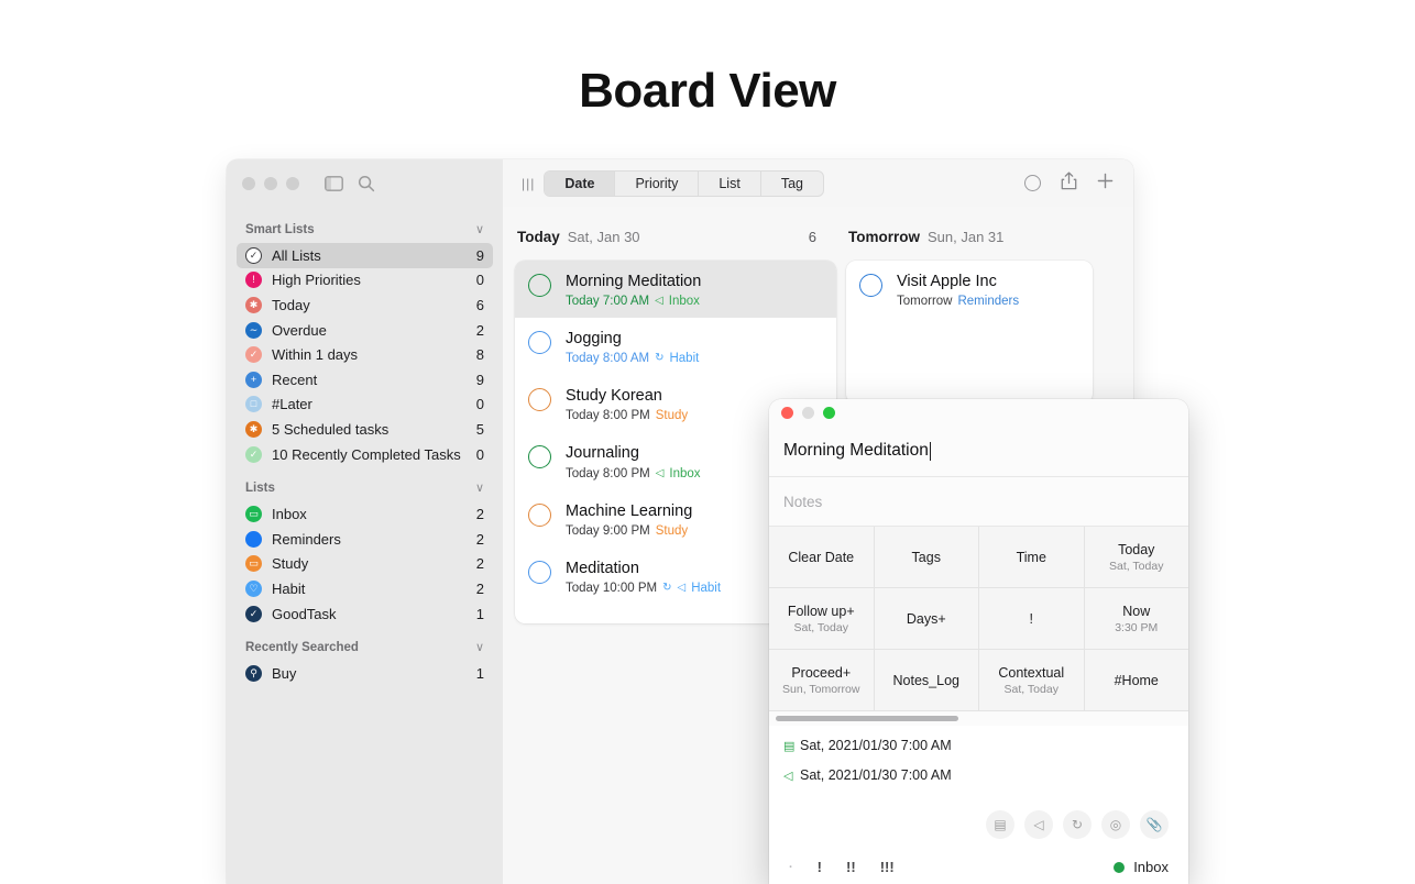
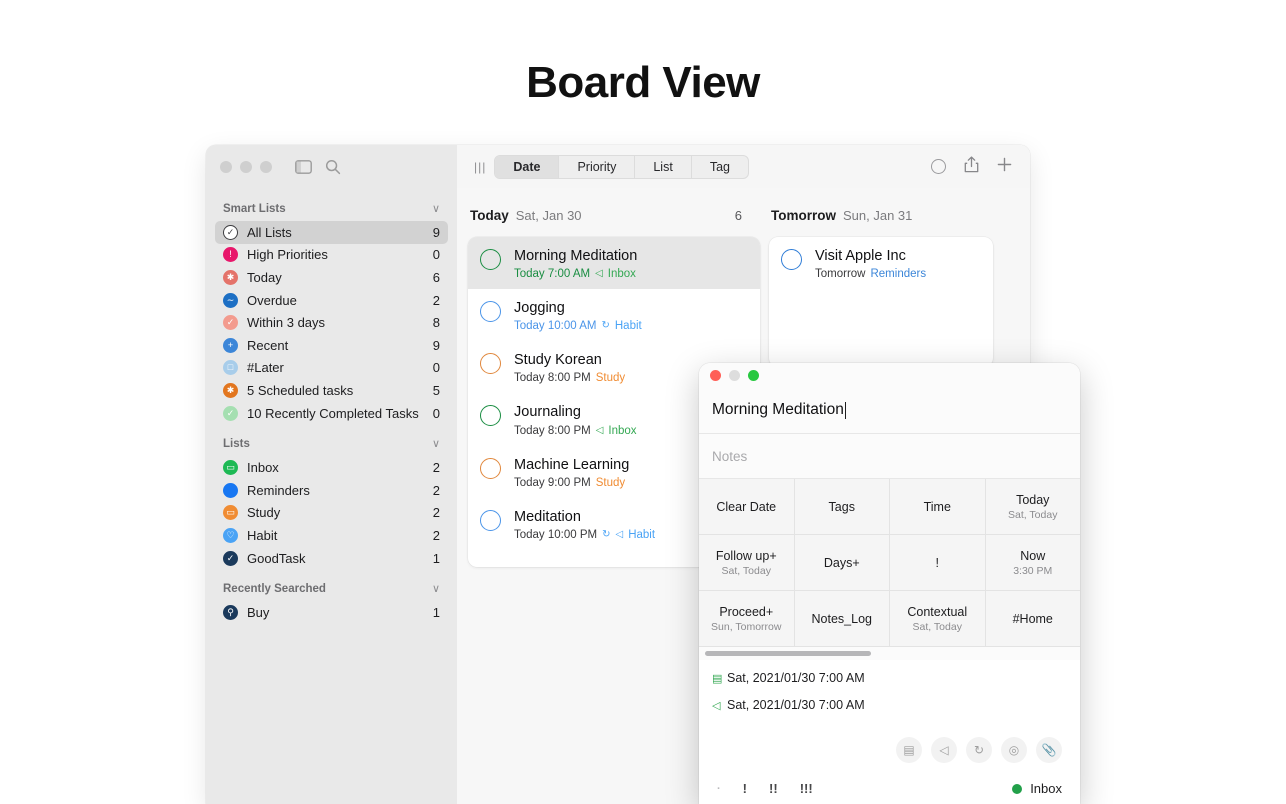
  Board View
  Smart Lists
  ∨
  ✓
  All Lists
  9
  !
  High Priorities
  0
  ✱
  Today
  6
  ∼
  Overdue
  2
  ✓
- Within 1 days
+ Within 3 days
  8
  +
  Recent
  9
  □
  #Later
  0
  ✱
  5 Scheduled tasks
  5
  ✓
  10 Recently Completed Tasks
  0
  Lists
  ∨
  ▭
  Inbox
  2
  Reminders
  2
  ▭
  Study
  2
  ♡
  Habit
  2
  ✓
  GoodTask
  1
  Recently Searched
  ∨
  ⚲
  Buy
  1
  |||
  Date
  Priority
  List
  Tag
  Today
  Sat, Jan 30
  6
  Morning Meditation
  Today 7:00 AM
  ◁
  Inbox
  Jogging
- Today 8:00 AM
+ Today 10:00 AM
  ↻
  Habit
  Study Korean
  Today 8:00 PM
  Study
  Journaling
  Today 8:00 PM
  ◁
  Inbox
  Machine Learning
  Today 9:00 PM
  Study
  Meditation
  Today 10:00 PM
  ↻
  ◁
  Habit
  Tomorrow
  Sun, Jan 31
  Visit Apple Inc
  Tomorrow
  Reminders
  Morning Meditation
  Notes
  Clear Date
  Tags
  Time
  Today
  Sat, Today
  Follow up+
  Sat, Today
  Days+
  !
  Now
  3:30 PM
  Proceed+
  Sun, Tomorrow
  Notes_Log
  Contextual
  Sat, Today
  #Home
  ▤
  Sat, 2021/01/30 7:00 AM
  ◁
  Sat, 2021/01/30 7:00 AM
  ▤
  ◁
  ↻
  ◎
  📎
  ·
  !
  !!
  !!!
  Inbox
